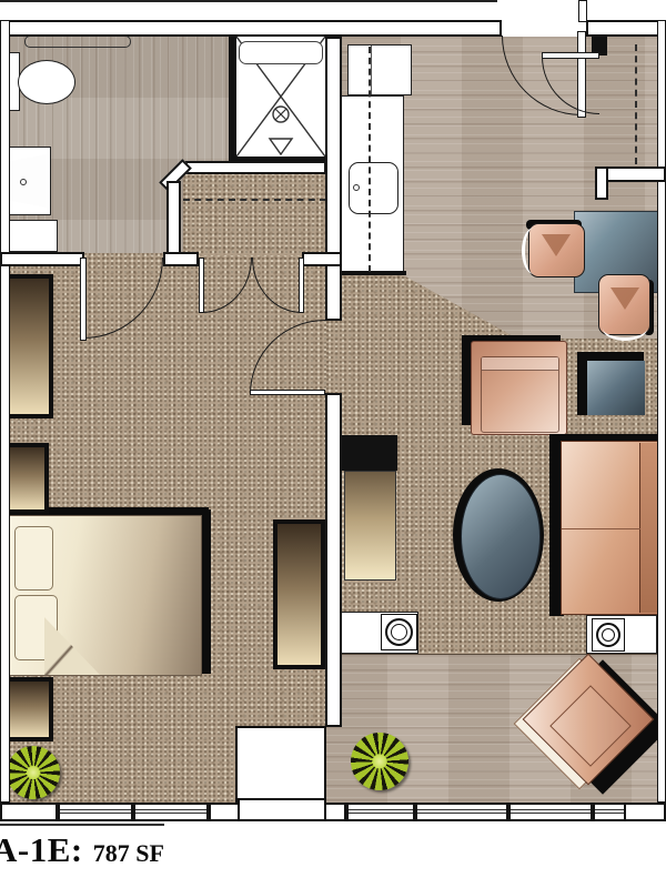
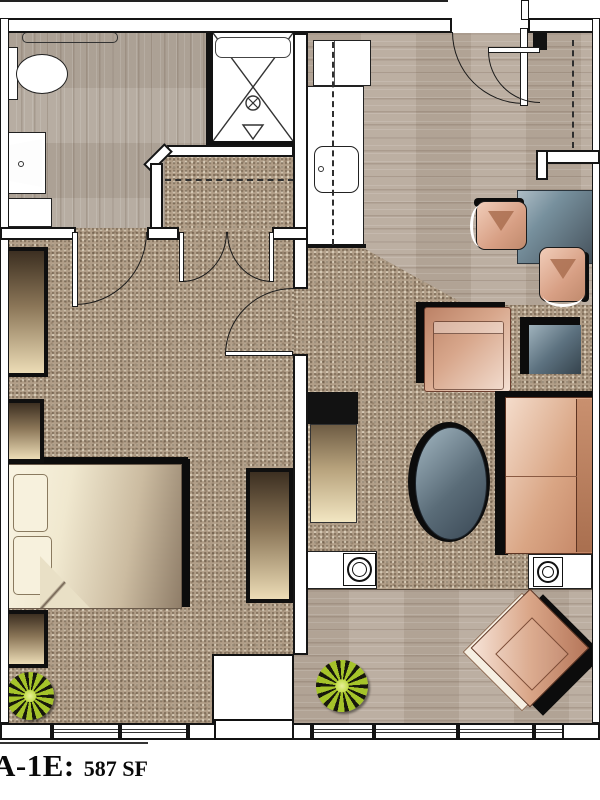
- A-1E: 787 SF
+ A-1E: 587 SF
